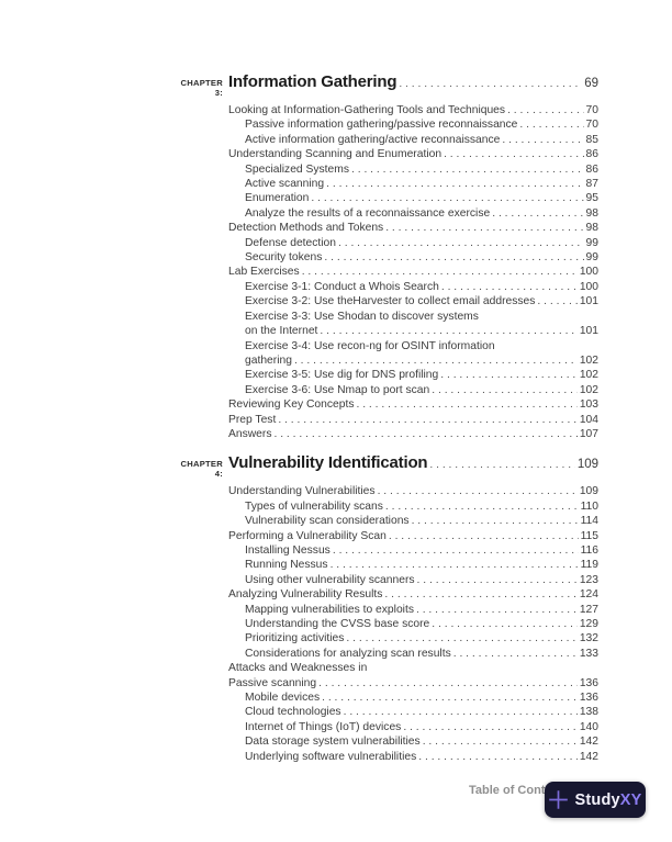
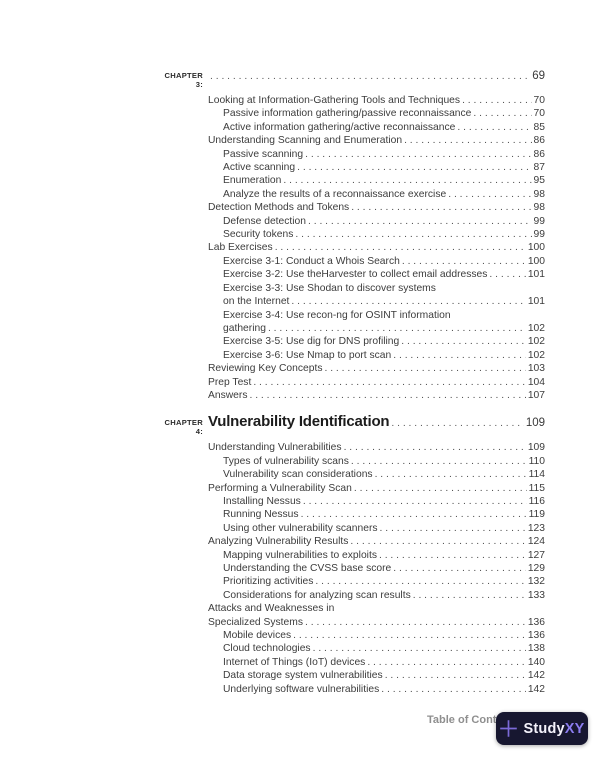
  CHAPTER 3:
- Information Gathering
  69
  Looking at Information-Gathering Tools and Techniques
  70
  Passive information gathering/passive reconnaissance
  70
  Active information gathering/active reconnaissance
  85
  Understanding Scanning and Enumeration
  86
- Specialized Systems
+ Passive scanning
  86
  Active scanning
  87
  Enumeration
  95
  Analyze the results of a reconnaissance exercise
  98
  Detection Methods and Tokens
  98
  Defense detection
  99
  Security tokens
  99
  Lab Exercises
  100
  Exercise 3-1: Conduct a Whois Search
  100
  Exercise 3-2: Use theHarvester to collect email addresses
  101
  Exercise 3-3: Use Shodan to discover systems
  on the Internet
  101
  Exercise 3-4: Use recon-ng for OSINT information
  gathering
  102
  Exercise 3-5: Use dig for DNS profiling
  102
  Exercise 3-6: Use Nmap to port scan
  102
  Reviewing Key Concepts
  103
  Prep Test
  104
  Answers
  107
  CHAPTER 4:
  Vulnerability Identification
  109
  Understanding Vulnerabilities
  109
  Types of vulnerability scans
  110
  Vulnerability scan considerations
  114
  Performing a Vulnerability Scan
  115
  Installing Nessus
  116
  Running Nessus
  119
  Using other vulnerability scanners
  123
  Analyzing Vulnerability Results
  124
  Mapping vulnerabilities to exploits
  127
  Understanding the CVSS base score
  129
  Prioritizing activities
  132
  Considerations for analyzing scan results
  133
  Attacks and Weaknesses in
- Passive scanning
+ Specialized Systems
  136
  Mobile devices
  136
  Cloud technologies
  138
  Internet of Things (IoT) devices
  140
  Data storage system vulnerabilities
  142
  Underlying software vulnerabilities
  142
  Table of Cont
  StudyXY
